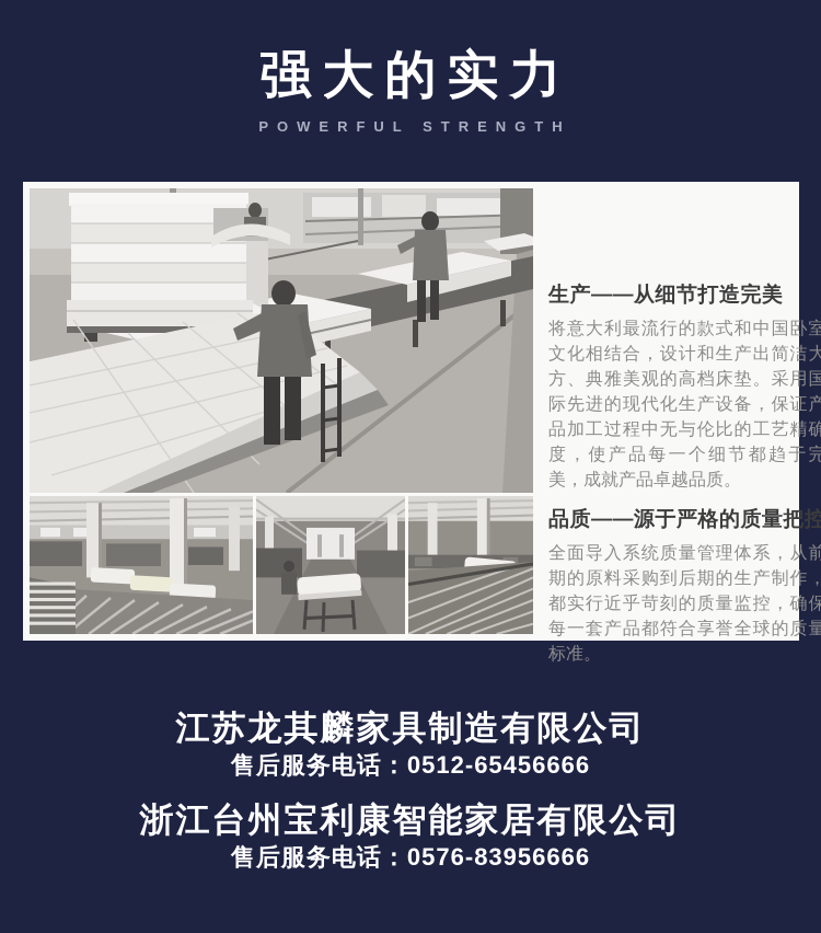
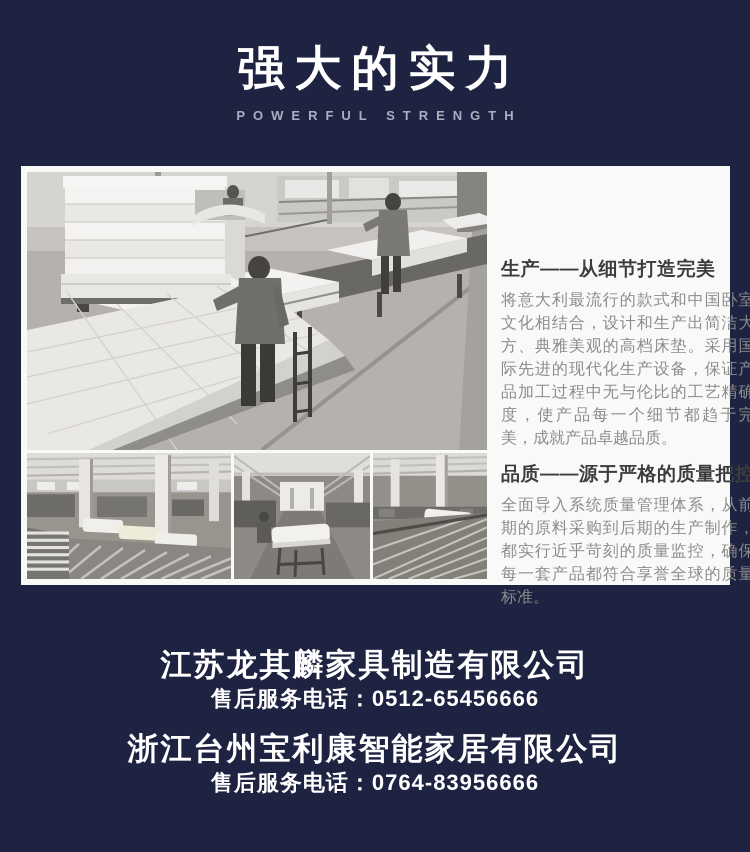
  强大的实力
  POWERFUL STRENGTH
  生产——从细节打造完美
  将意大利最流行的款式和中国卧室文化相结合，设计和生产出简洁大方、典雅美观的高档床垫。采用国际先进的现代化生产设备，保证产品加工过程中无与伦比的工艺精确度，使产品每一个细节都趋于完美，成就产品卓越品质。
  品质——源于严格的质量把控
  全面导入系统质量管理体系，从前期的原料采购到后期的生产制作，都实行近乎苛刻的质量监控，确保每一套产品都符合享誉全球的质量标准。
  江苏龙其麟家具制造有限公司
  售后服务电话：0512-65456666
  浙江台州宝利康智能家居有限公司
- 售后服务电话：0576-83956666
+ 售后服务电话：0764-83956666
